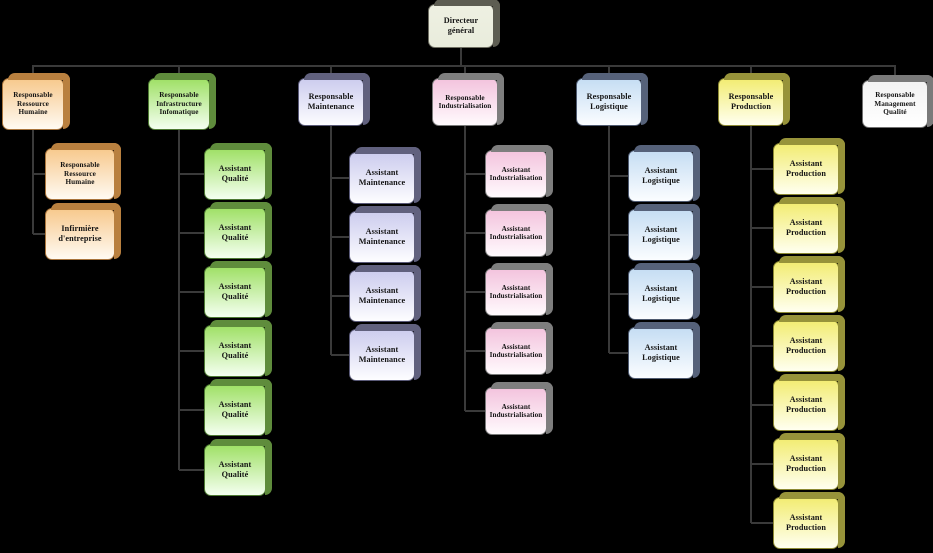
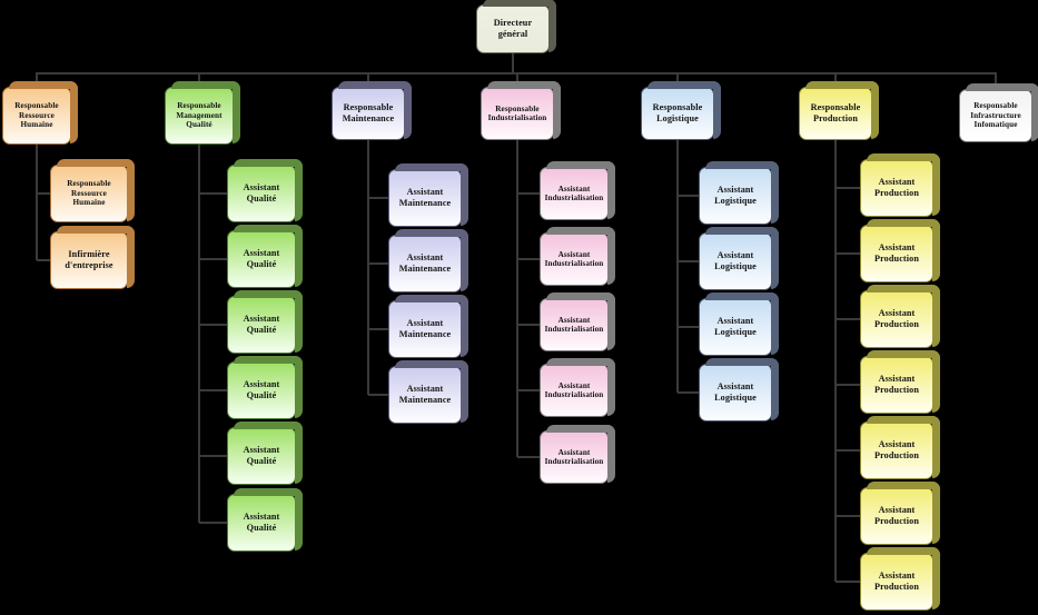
  Directeur général
  Responsable Ressource Humaine
  Responsable Ressource Humaine
  Infirmière d'entreprise
- Responsable Infrastructure Infomatique
+ Responsable Management Qualité
  Assistant Qualité
  Assistant Qualité
  Assistant Qualité
  Assistant Qualité
  Assistant Qualité
  Assistant Qualité
  Responsable Maintenance
  Assistant Maintenance
  Assistant Maintenance
  Assistant Maintenance
  Assistant Maintenance
  Responsable Industrialisation
  Assistant Industrialisation
  Assistant Industrialisation
  Assistant Industrialisation
  Assistant Industrialisation
  Assistant Industrialisation
  Responsable Logistique
  Assistant Logistique
  Assistant Logistique
  Assistant Logistique
  Assistant Logistique
  Responsable Production
  Assistant Production
  Assistant Production
  Assistant Production
  Assistant Production
  Assistant Production
  Assistant Production
  Assistant Production
- Responsable Management Qualité
+ Responsable Infrastructure Infomatique
